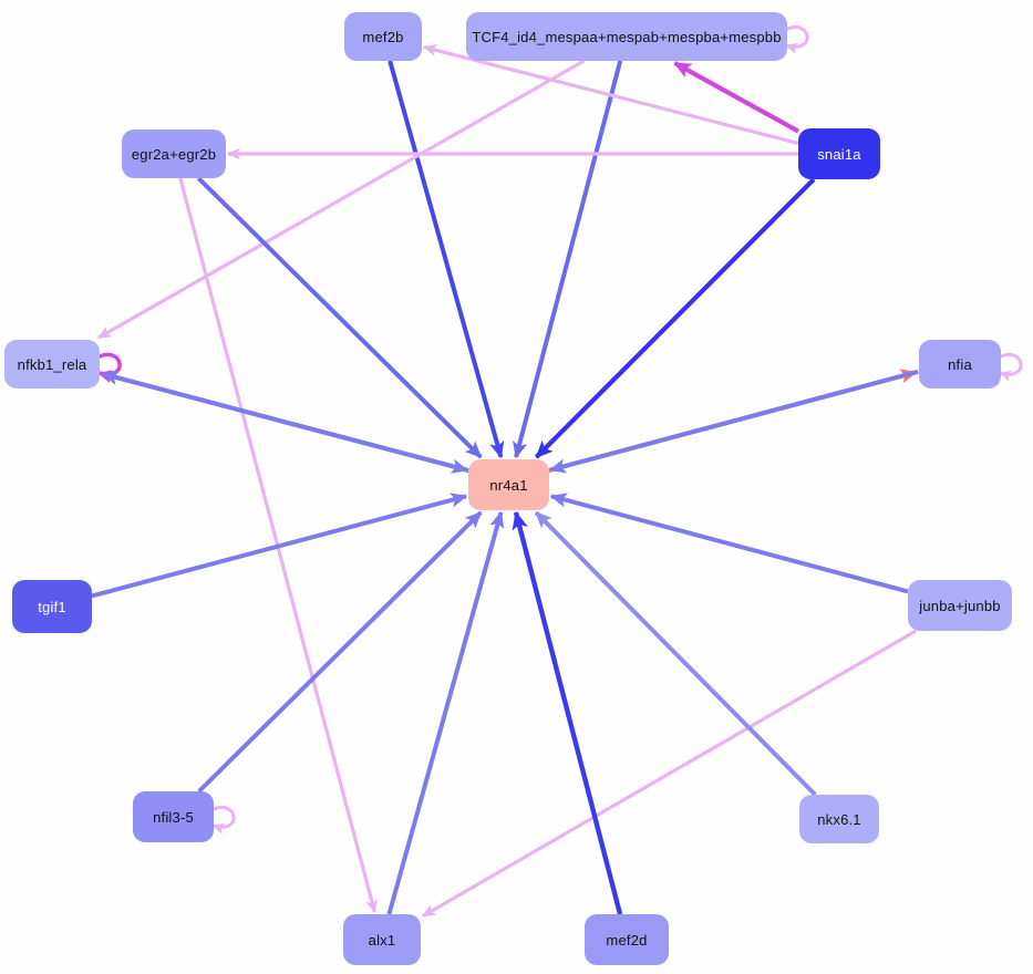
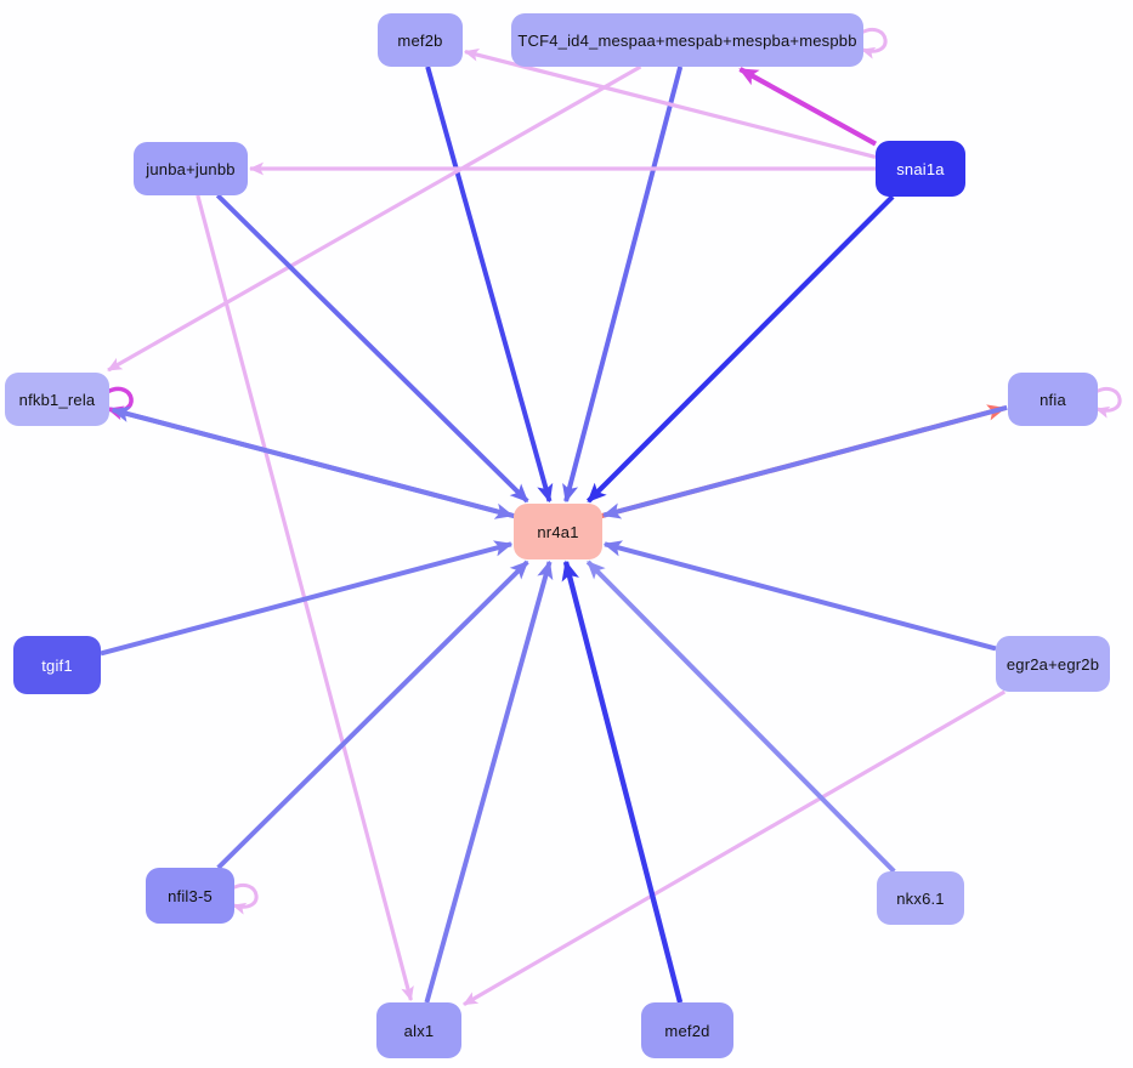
  mef2b
  TCF4_id4_mespaa+mespab+mespba+mespbb
  snai1a
- egr2a+egr2b
+ junba+junbb
  nfkb1_rela
  nfia
  nr4a1
  tgif1
- junba+junbb
+ egr2a+egr2b
  nfil3-5
  nkx6.1
  alx1
  mef2d
